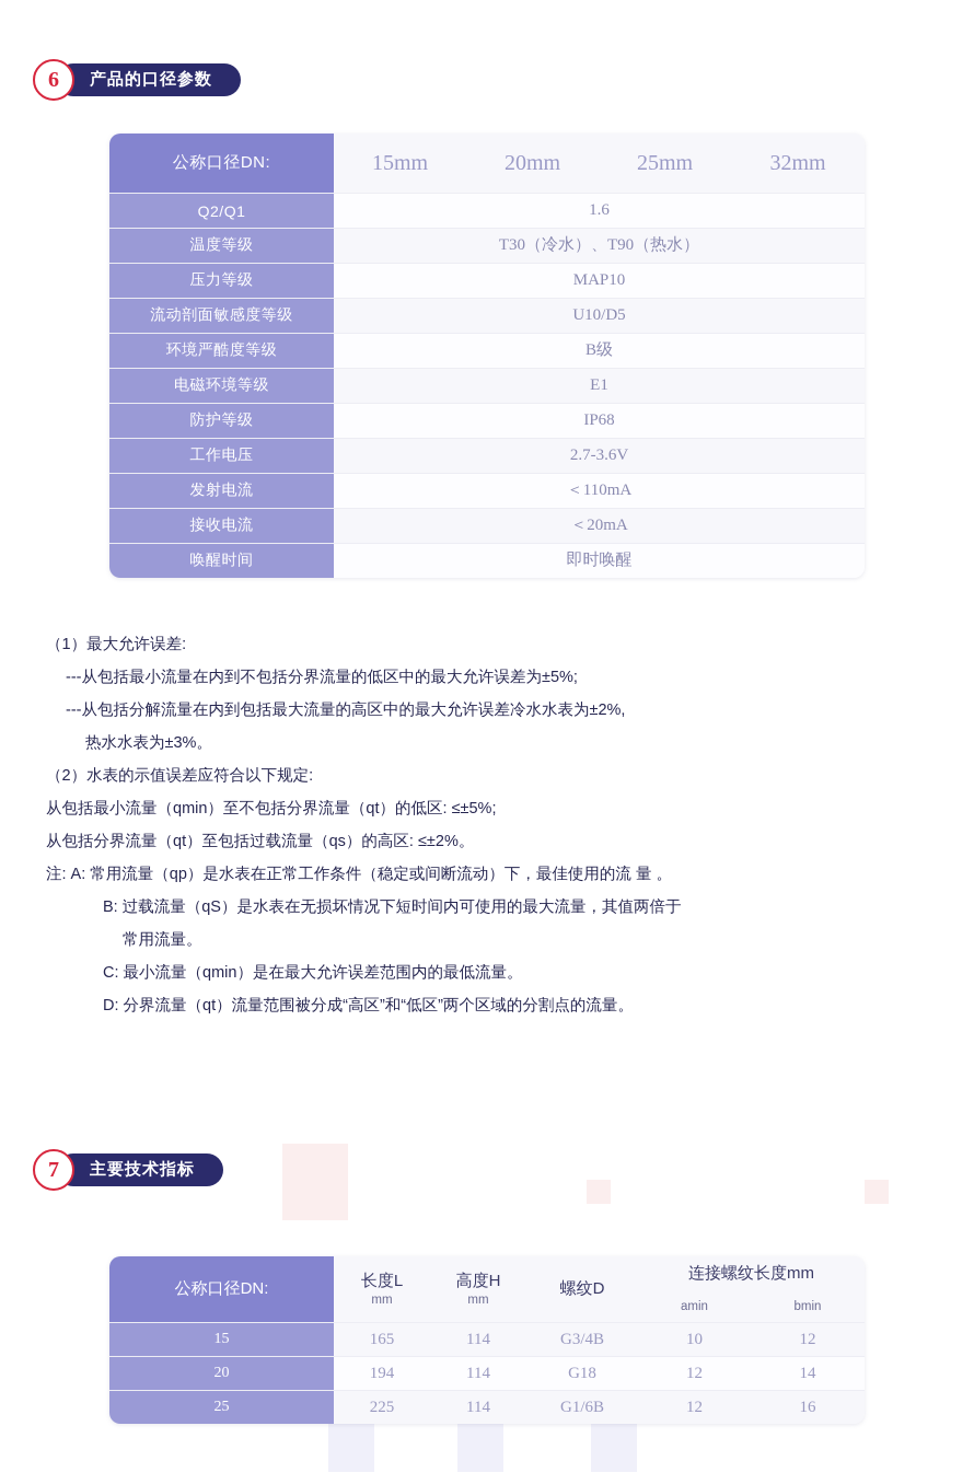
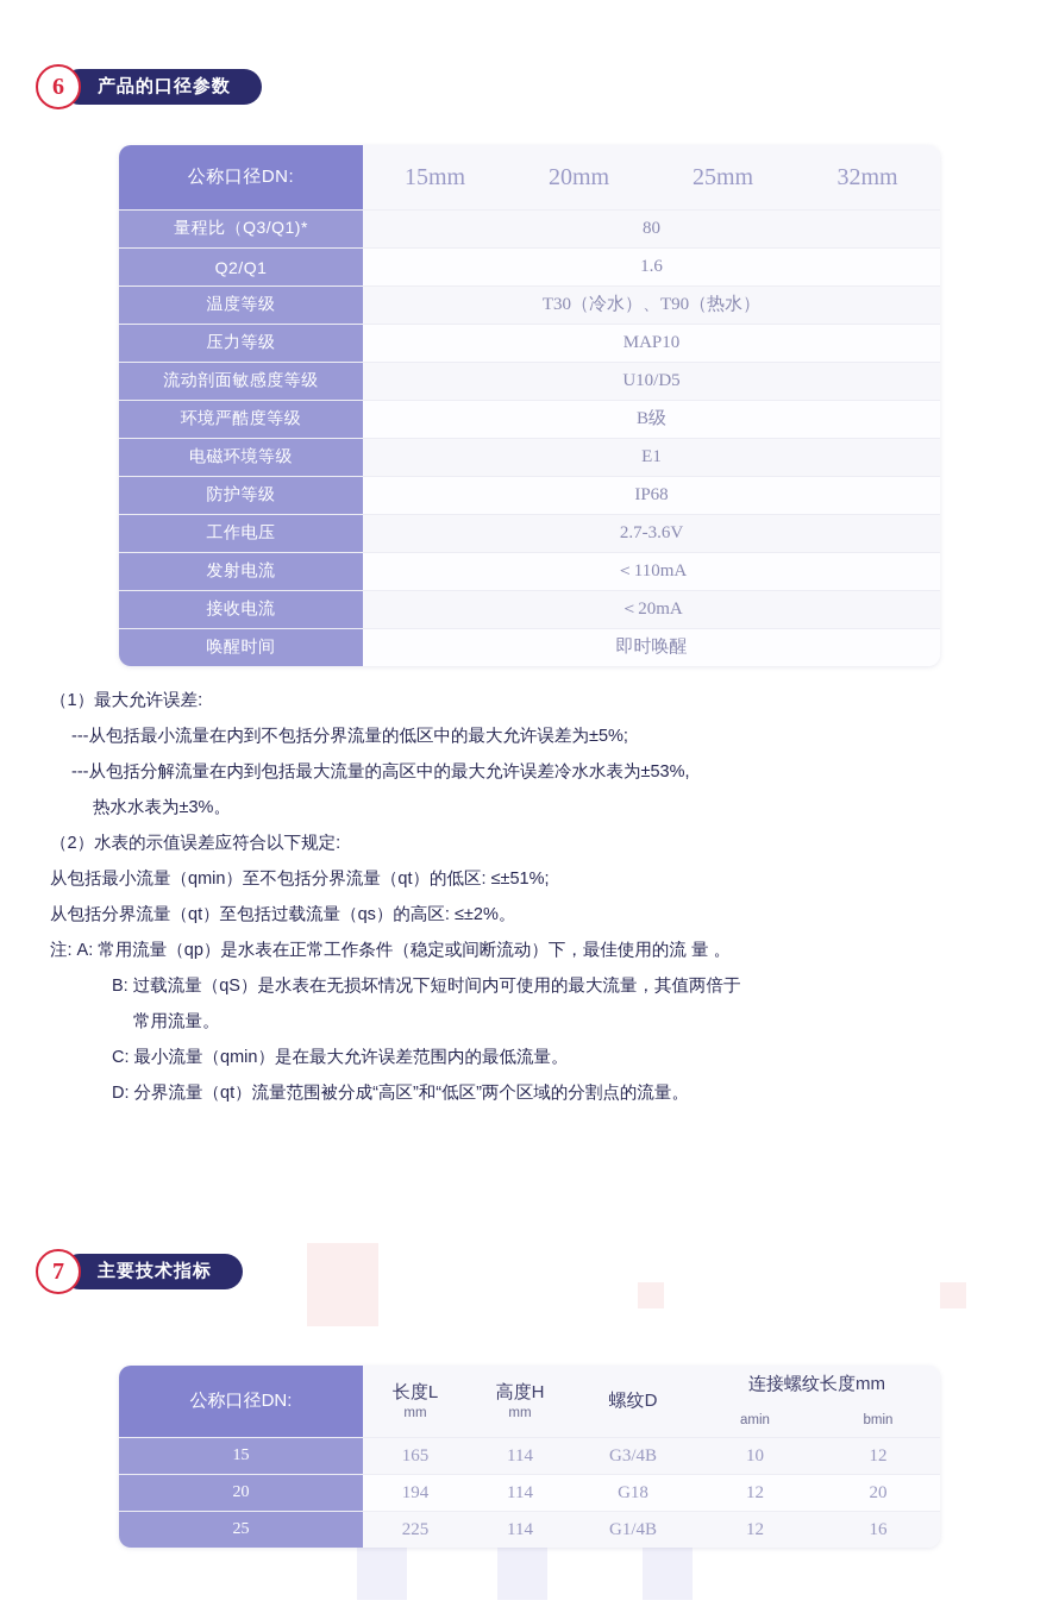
  6
  产品的口径参数
  公称口径DN:	15mm	20mm	25mm	32mm
+ 量程比（Q3/Q1)*	80
  Q2/Q1	1.6
  温度等级	T30（冷水）、T90（热水）
  压力等级	MAP10
  流动剖面敏感度等级	U10/D5
  环境严酷度等级	B级
  电磁环境等级	E1
  防护等级	IP68
  工作电压	2.7-3.6V
  发射电流	＜110mA
  接收电流	＜20mA
  唤醒时间	即时唤醒
  （1）最大允许误差:
  ---从包括最小流量在内到不包括分界流量的低区中的最大允许误差为±5%;
- ---从包括分解流量在内到包括最大流量的高区中的最大允许误差冷水水表为±2%,
+ ---从包括分解流量在内到包括最大流量的高区中的最大允许误差冷水水表为±53%,
  热水水表为±3%。
  （2）水表的示值误差应符合以下规定:
- 从包括最小流量（qmin）至不包括分界流量（qt）的低区: ≤±5%;
+ 从包括最小流量（qmin）至不包括分界流量（qt）的低区: ≤±51%;
  从包括分界流量（qt）至包括过载流量（qs）的高区: ≤±2%。
  注: A: 常用流量（qp）是水表在正常工作条件（稳定或间断流动）下，最佳使用的流 量 。
  B: 过载流量（qS）是水表在无损坏情况下短时间内可使用的最大流量，其值两倍于
  常用流量。
  C: 最小流量（qmin）是在最大允许误差范围内的最低流量。
  D: 分界流量（qt）流量范围被分成“高区”和“低区”两个区域的分割点的流量。
  7
  主要技术指标
  公称口径DN:	长度L mm	高度H mm	螺纹D	连接螺纹长度mm
  amin	bmin
  15	165	114	G3/4B	10	12
- 20	194	114	G18	12	14
+ 20	194	114	G18	12	20
- 25	225	114	G1/6B	12	16
+ 25	225	114	G1/4B	12	16
